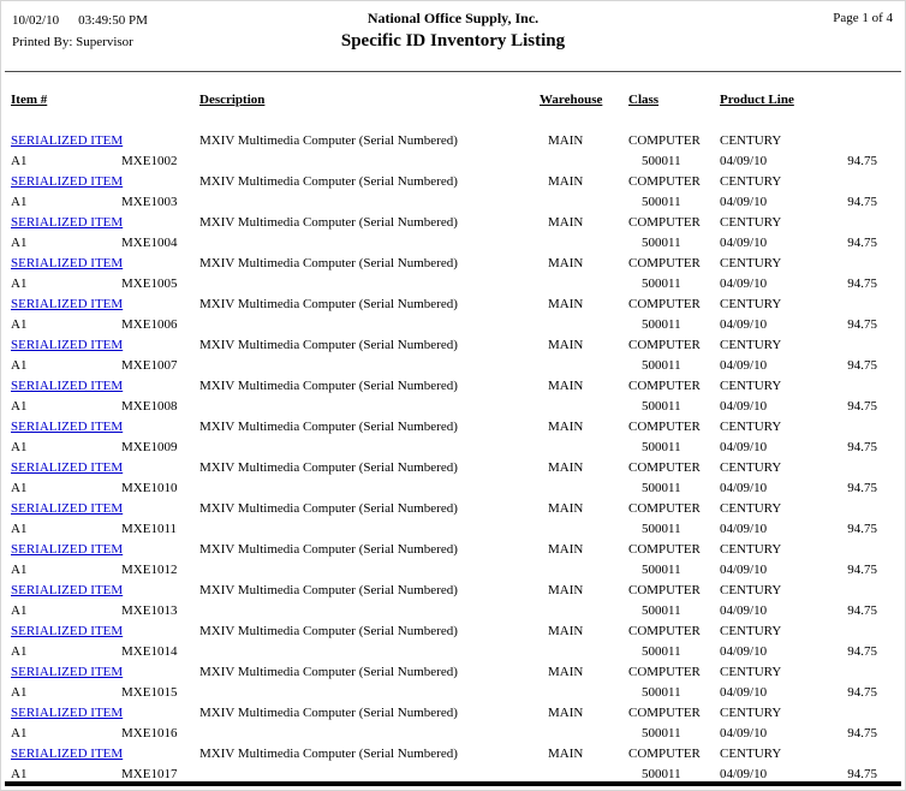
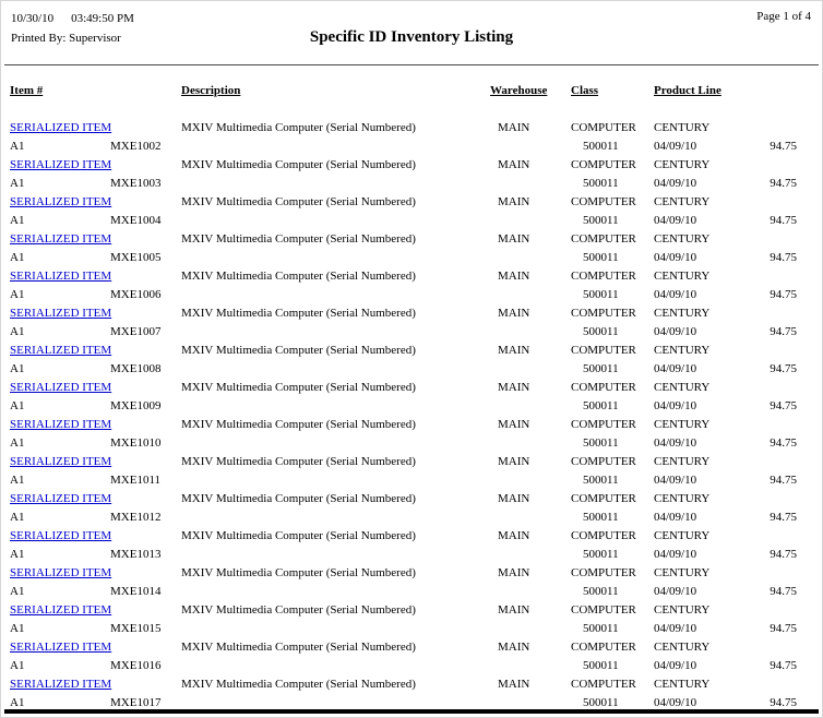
- 10/02/10 03:49:50 PM
+ 10/30/10 03:49:50 PM
  Printed By: Supervisor
- National Office Supply, Inc.
  Specific ID Inventory Listing
  Page 1 of 4
  Item #
  Description
  Warehouse
  Class
  Product Line
  SERIALIZED ITEM
  MXIV Multimedia Computer (Serial Numbered)
  MAIN
  COMPUTER
  CENTURY
  A1
  MXE1002
  500011
  04/09/10
  94.75
  SERIALIZED ITEM
  MXIV Multimedia Computer (Serial Numbered)
  MAIN
  COMPUTER
  CENTURY
  A1
  MXE1003
  500011
  04/09/10
  94.75
  SERIALIZED ITEM
  MXIV Multimedia Computer (Serial Numbered)
  MAIN
  COMPUTER
  CENTURY
  A1
  MXE1004
  500011
  04/09/10
  94.75
  SERIALIZED ITEM
  MXIV Multimedia Computer (Serial Numbered)
  MAIN
  COMPUTER
  CENTURY
  A1
  MXE1005
  500011
  04/09/10
  94.75
  SERIALIZED ITEM
  MXIV Multimedia Computer (Serial Numbered)
  MAIN
  COMPUTER
  CENTURY
  A1
  MXE1006
  500011
  04/09/10
  94.75
  SERIALIZED ITEM
  MXIV Multimedia Computer (Serial Numbered)
  MAIN
  COMPUTER
  CENTURY
  A1
  MXE1007
  500011
  04/09/10
  94.75
  SERIALIZED ITEM
  MXIV Multimedia Computer (Serial Numbered)
  MAIN
  COMPUTER
  CENTURY
  A1
  MXE1008
  500011
  04/09/10
  94.75
  SERIALIZED ITEM
  MXIV Multimedia Computer (Serial Numbered)
  MAIN
  COMPUTER
  CENTURY
  A1
  MXE1009
  500011
  04/09/10
  94.75
  SERIALIZED ITEM
  MXIV Multimedia Computer (Serial Numbered)
  MAIN
  COMPUTER
  CENTURY
  A1
  MXE1010
  500011
  04/09/10
  94.75
  SERIALIZED ITEM
  MXIV Multimedia Computer (Serial Numbered)
  MAIN
  COMPUTER
  CENTURY
  A1
  MXE1011
  500011
  04/09/10
  94.75
  SERIALIZED ITEM
  MXIV Multimedia Computer (Serial Numbered)
  MAIN
  COMPUTER
  CENTURY
  A1
  MXE1012
  500011
  04/09/10
  94.75
  SERIALIZED ITEM
  MXIV Multimedia Computer (Serial Numbered)
  MAIN
  COMPUTER
  CENTURY
  A1
  MXE1013
  500011
  04/09/10
  94.75
  SERIALIZED ITEM
  MXIV Multimedia Computer (Serial Numbered)
  MAIN
  COMPUTER
  CENTURY
  A1
  MXE1014
  500011
  04/09/10
  94.75
  SERIALIZED ITEM
  MXIV Multimedia Computer (Serial Numbered)
  MAIN
  COMPUTER
  CENTURY
  A1
  MXE1015
  500011
  04/09/10
  94.75
  SERIALIZED ITEM
  MXIV Multimedia Computer (Serial Numbered)
  MAIN
  COMPUTER
  CENTURY
  A1
  MXE1016
  500011
  04/09/10
  94.75
  SERIALIZED ITEM
  MXIV Multimedia Computer (Serial Numbered)
  MAIN
  COMPUTER
  CENTURY
  A1
  MXE1017
  500011
  04/09/10
  94.75
